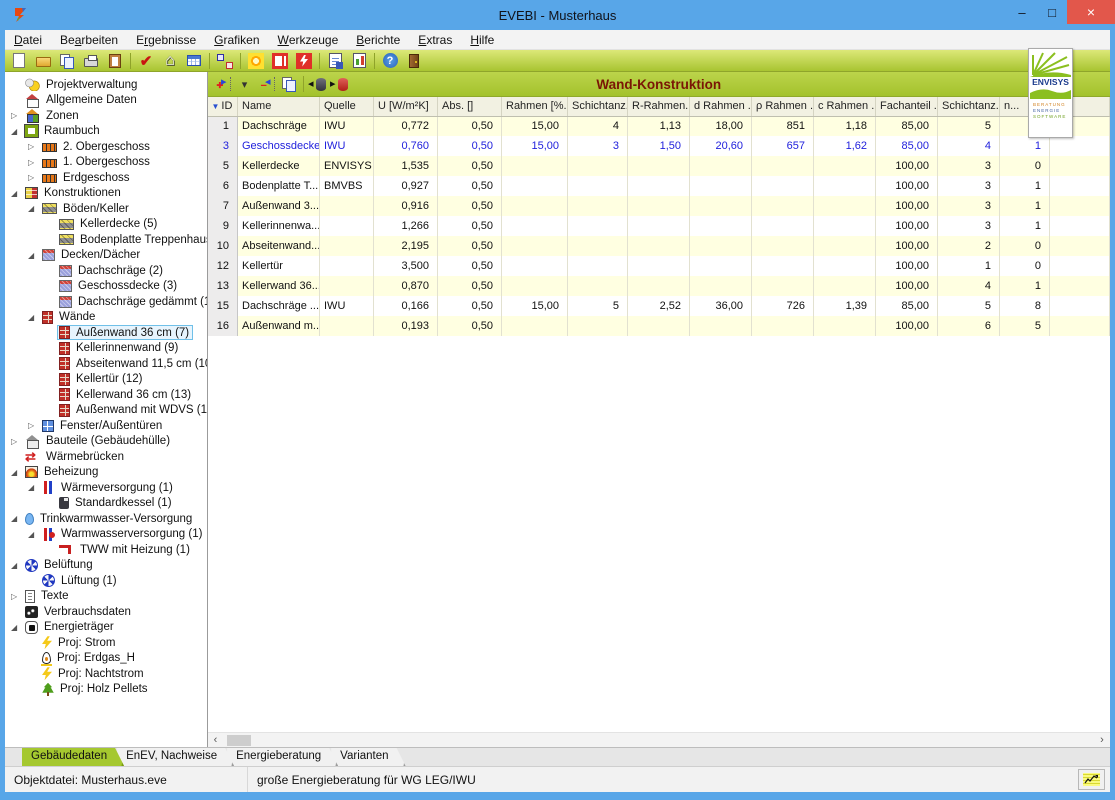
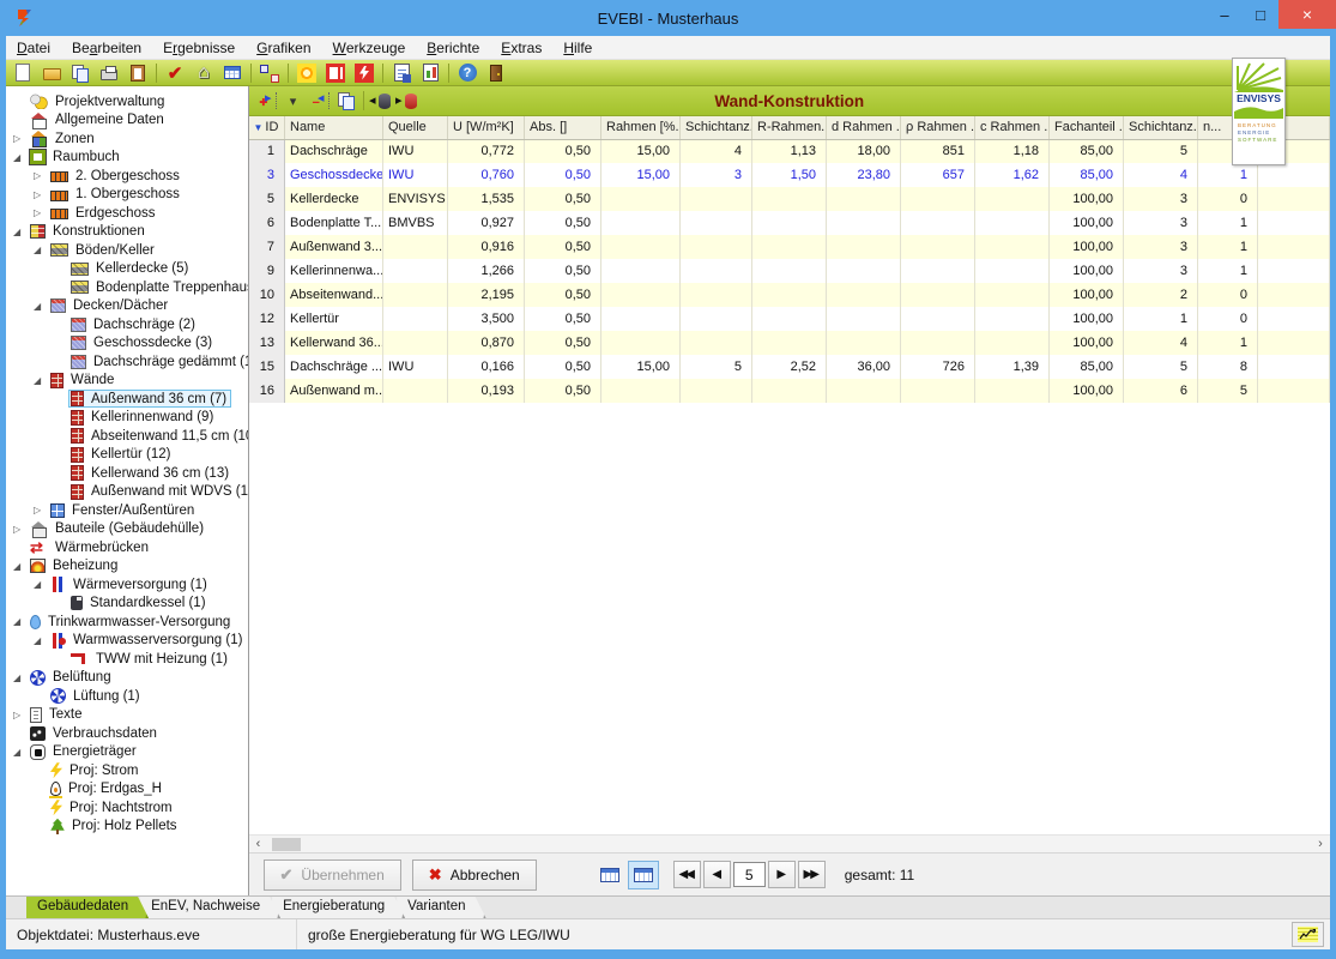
  EVEBI - Musterhaus
  –
  □
  ×
  D
  atei
  Be
  a
  rbeiten
  E
  r
  gebnisse
  G
  rafiken
  W
  erkzeuge
  B
  erichte
  E
  xtras
  H
  ilfe
  Projektverwaltung
  Allgemeine Daten
  ▷
  Zonen
  ◢
  Raumbuch
  ▷
  2. Obergeschoss
  ▷
  1. Obergeschoss
  ▷
  Erdgeschoss
  ◢
  Konstruktionen
  ◢
  Böden/Keller
  Kellerdecke (5)
  Bodenplatte Treppenhau
  ◢
  Decken/Dächer
  Dachschräge (2)
  Geschossdecke (3)
  Dachschräge gedämmt (
  ◢
  Wände
  Außenwand 36 cm (7)
  Kellerinnenwand (9)
  Abseitenwand 11,5 cm (1
  Kellertür (12)
  Kellerwand 36 cm (13)
  Außenwand mit WDVS (1
  ▷
  Fenster/Außentüren
  ▷
  Bauteile (Gebäudehülle)
  Wärmebrücken
  ◢
  Beheizung
  ◢
  Wärmeversorgung (1)
  Standardkessel (1)
  ◢
  Trinkwarmwasser-Versorgung
  ◢
  Warmwasserversorgung (1)
  TWW mit Heizung (1)
  ◢
  Belüftung
  Lüftung (1)
  ▷
  Texte
  Verbrauchsdaten
  ◢
  Energieträger
  Proj: Strom
  Proj: Erdgas_H
  Proj: Nachtstrom
  Proj: Holz Pellets
  Wand-Konstruktion
  ▼ ID	Name	Quelle	U [W/m²K]	Abs. []	Rahmen [%.	Schichtanz	R-Rahmen.	d Rahmen .	ρ Rahmen .	c Rahmen .	Fachanteil .	Schichtanz.	n...
  1	Dachschräge	IWU	0,772	0,50	15,00	4	1,13	18,00	851	1,18	85,00	5
- 3	Geschossdecke	IWU	0,760	0,50	15,00	3	1,50	20,60	657	1,62	85,00	4	1
+ 3	Geschossdecke	IWU	0,760	0,50	15,00	3	1,50	23,80	657	1,62	85,00	4	1
  5	Kellerdecke	ENVISYS	1,535	0,50							100,00	3	0
  6	Bodenplatte T...	BMVBS	0,927	0,50							100,00	3	1
  7	Außenwand 3...		0,916	0,50							100,00	3	1
  9	Kellerinnenwa...		1,266	0,50							100,00	3	1
  10	Abseitenwand...		2,195	0,50							100,00	2	0
  12	Kellertür		3,500	0,50							100,00	1	0
  13	Kellerwand 36..		0,870	0,50							100,00	4	1
  15	Dachschräge ...	IWU	0,166	0,50	15,00	5	2,52	36,00	726	1,39	85,00	5	8
  16	Außenwand m..		0,193	0,50							100,00	6	5
  ‹
  ›
+ ✔
+ Übernehmen
+ ✖
+ Abbrechen
+ ◀◀
+ ◀
+ 5
+ ▶
+ ▶▶
+ gesamt: 11
  ENVISYS
  Gebäudedaten
  EnEV, Nachweise
  Energieberatung
  Varianten
  Objektdatei: Musterhaus.eve
  große Energieberatung für WG LEG/IWU
